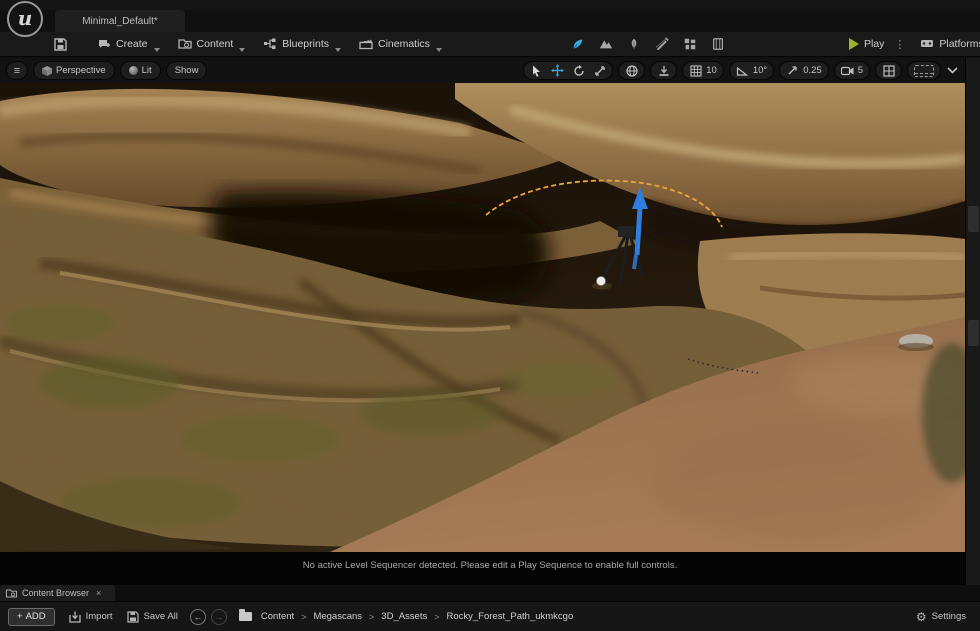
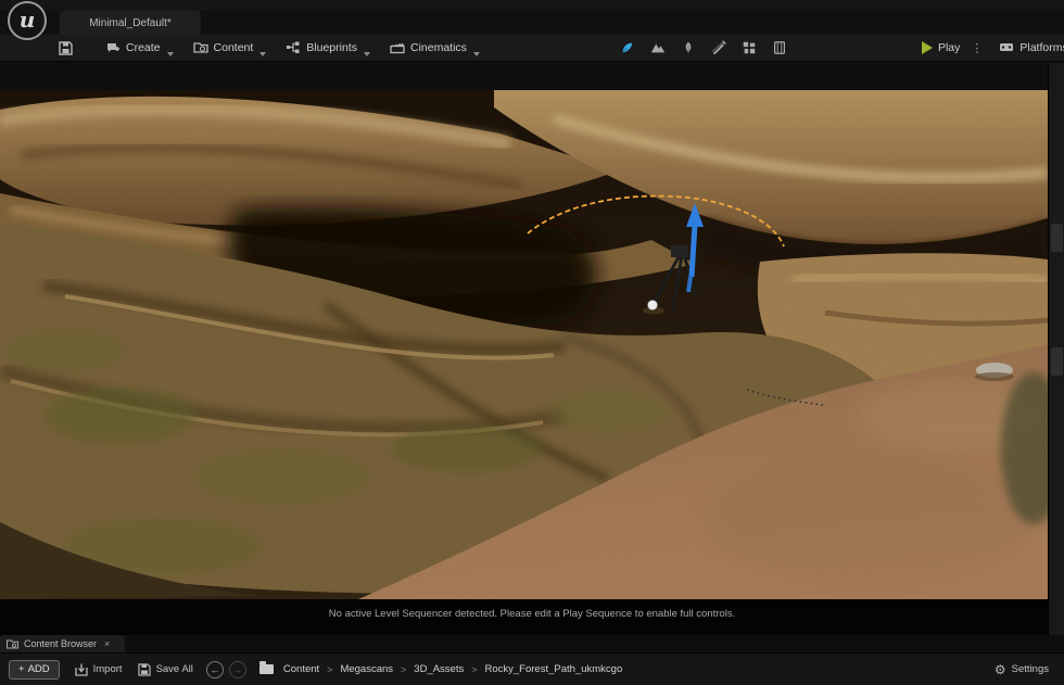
  Minimal_Default*
  u
  Create
  Content
  Blueprints
  Cinematics
  Play
  ⋮
  Platform
- ≡
- Perspective
- Lit
- Show
- 10
- 10°
- 0.25
- 5
  No active Level Sequencer detected. Please edit a Play Sequence to enable full controls.
  Content Browser
  ×
  +
  ADD
  Import
  Save All
  ←
  →
  Content
  >
  Megascans
  >
  3D_Assets
  >
  Rocky_Forest_Path_ukmkcgo
  ⚙
  Settings
